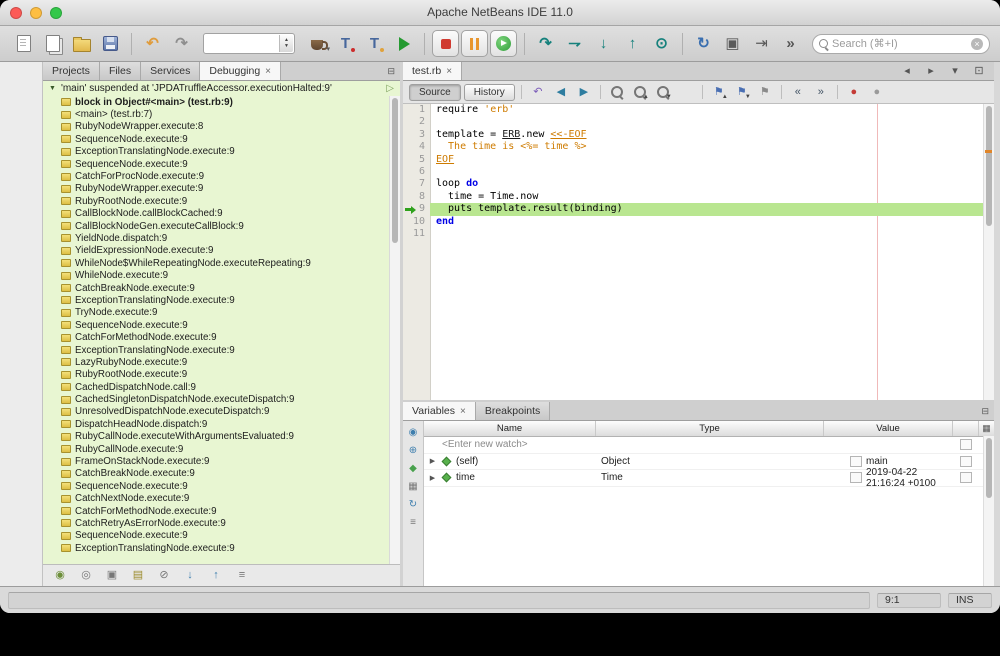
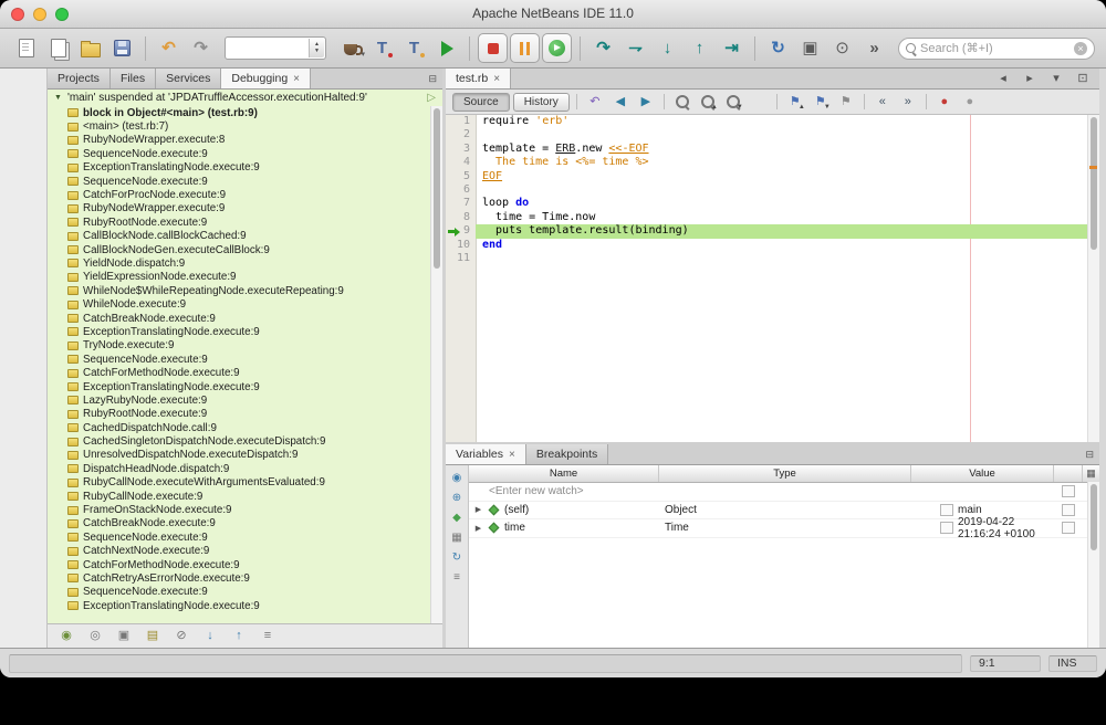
  Apache NetBeans IDE 11.0
  ↶
  ↷
  T
  T
  ↷
  ⇁
  ↓
  ↑
- ⊙
+ ⇥
  ↻
  ▣
- ⇥
+ ⊙
  »
  Search (⌘+I)
  ×
  Projects
  Files
  Services
  Debugging
  ×
  ⊟
  'main' suspended at 'JPDATruffleAccessor.executionHalted:9'
  ▷
  block in Object#<main> (test.rb:9)
  <main> (test.rb:7)
  RubyNodeWrapper.execute:8
  SequenceNode.execute:9
  ExceptionTranslatingNode.execute:9
  SequenceNode.execute:9
  CatchForProcNode.execute:9
  RubyNodeWrapper.execute:9
  RubyRootNode.execute:9
  CallBlockNode.callBlockCached:9
  CallBlockNodeGen.executeCallBlock:9
  YieldNode.dispatch:9
  YieldExpressionNode.execute:9
  WhileNode$WhileRepeatingNode.executeRepeating:9
  WhileNode.execute:9
  CatchBreakNode.execute:9
  ExceptionTranslatingNode.execute:9
  TryNode.execute:9
  SequenceNode.execute:9
  CatchForMethodNode.execute:9
  ExceptionTranslatingNode.execute:9
  LazyRubyNode.execute:9
  RubyRootNode.execute:9
  CachedDispatchNode.call:9
  CachedSingletonDispatchNode.executeDispatch:9
  UnresolvedDispatchNode.executeDispatch:9
  DispatchHeadNode.dispatch:9
  RubyCallNode.executeWithArgumentsEvaluated:9
  RubyCallNode.execute:9
  FrameOnStackNode.execute:9
  CatchBreakNode.execute:9
  SequenceNode.execute:9
  CatchNextNode.execute:9
  CatchForMethodNode.execute:9
  CatchRetryAsErrorNode.execute:9
  SequenceNode.execute:9
  ExceptionTranslatingNode.execute:9
  ◉
  ◎
  ▣
  ▤
  ⊘
  ↓
  ↑
  ≡
  test.rb
  ×
  ◂
  ▸
  ▾
  ⊡
  Source
  History
  ↶
  ◀
  ▶
  ⚑
  ⚑
  ⚑
  «
  »
  ●
  ●
  1
  require 'erb'
  2
  3
  template = ERB.new <<-EOF
  4
  The time is <%= time %>
  5
  EOF
  6
  7
  loop do
  8
  time = Time.now
  9
  puts template.result(binding)
  10
  end
  11
  Variables
  ×
  Breakpoints
  ⊟
  ◉
  ⊕
  ◆
  ▦
  ↻
  ≡
  Name
  Type
  Value
  ▦
  <Enter new watch>
  (self)
  Object
  main
  time
  Time
  2019-04-22 21:16:24 +0100
  9:1
  INS
